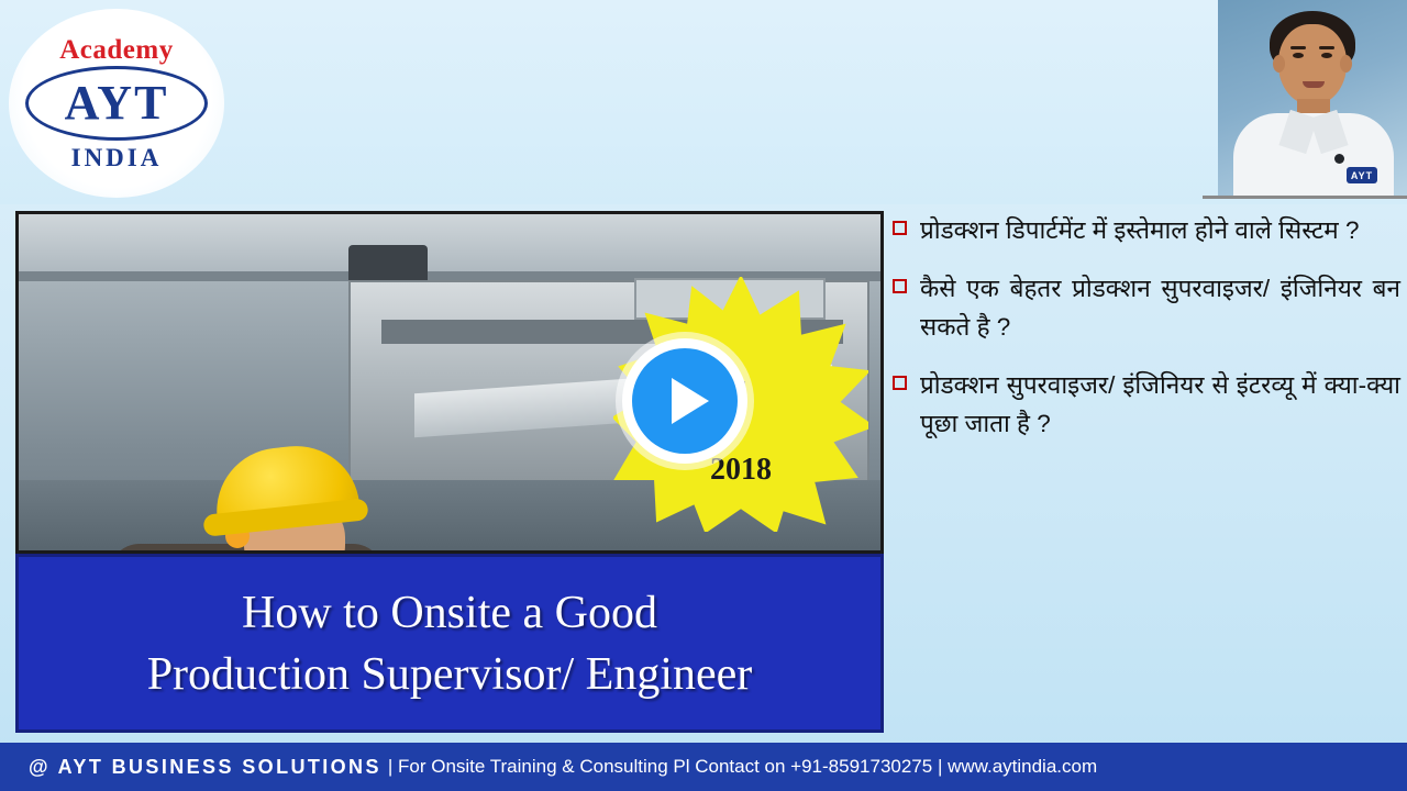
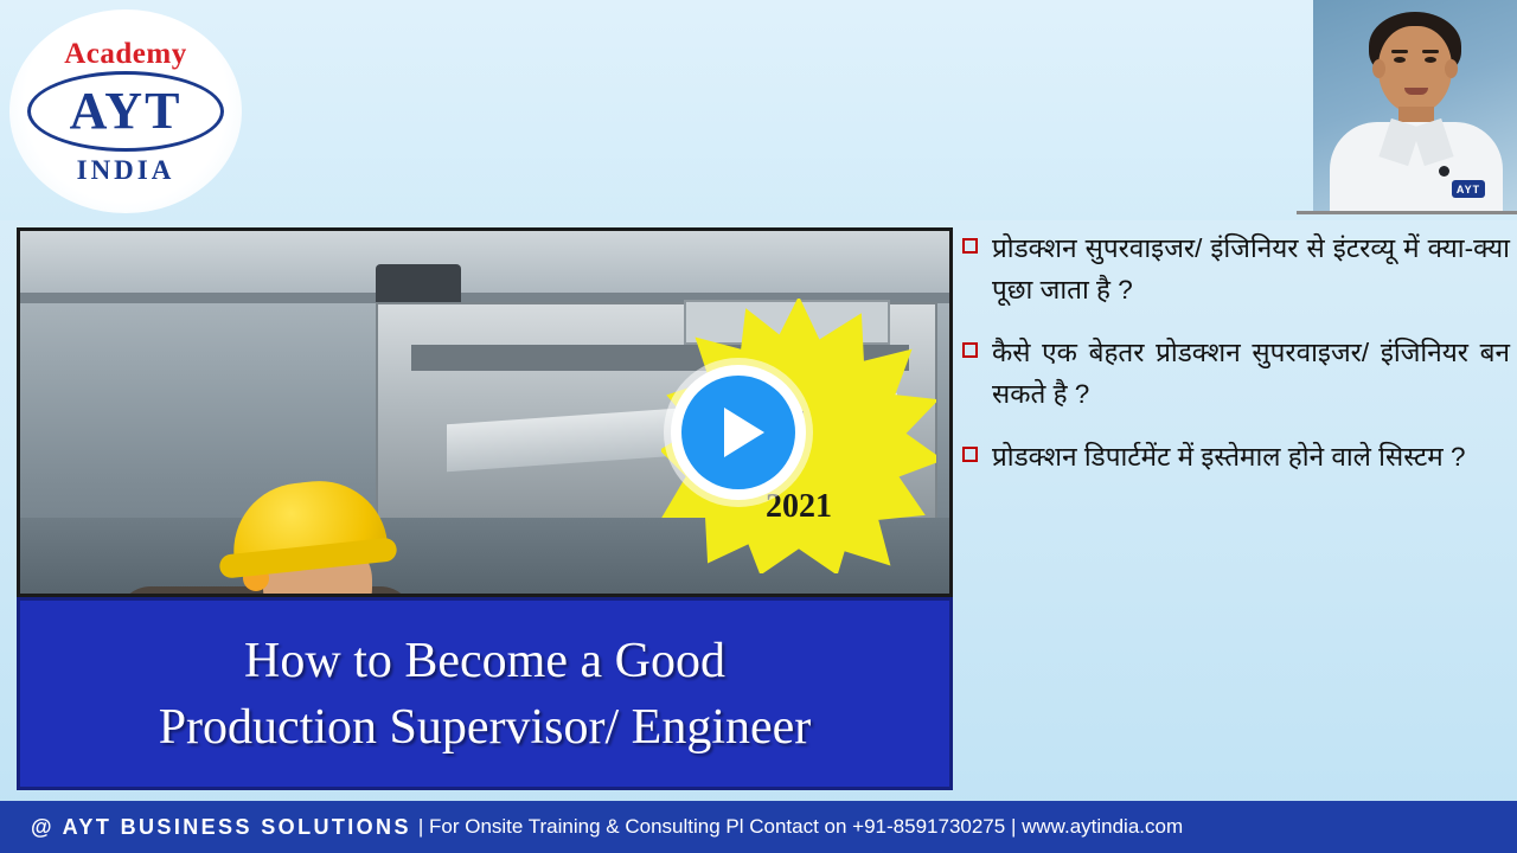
  Academy
  AYT
  INDIA
  AYT
- 2018
+ 2021
- How to Onsite a Good
+ How to Become a Good
  Production Supervisor/ Engineer
- प्रोडक्शन डिपार्टमेंट में इस्तेमाल होने वाले सिस्टम ?
+ प्रोडक्शन सुपरवाइजर/ इंजिनियर से इंटरव्यू में क्या-क्या पूछा जाता है ?
  कैसे एक बेहतर प्रोडक्शन सुपरवाइजर/ इंजिनियर बन सकते है ?
- प्रोडक्शन सुपरवाइजर/ इंजिनियर से इंटरव्यू में क्या-क्या पूछा जाता है ?
+ प्रोडक्शन डिपार्टमेंट में इस्तेमाल होने वाले सिस्टम ?
  @ AYT BUSINESS SOLUTIONS
  | For Onsite Training & Consulting Pl Contact on +91-8591730275 | www.aytindia.com
